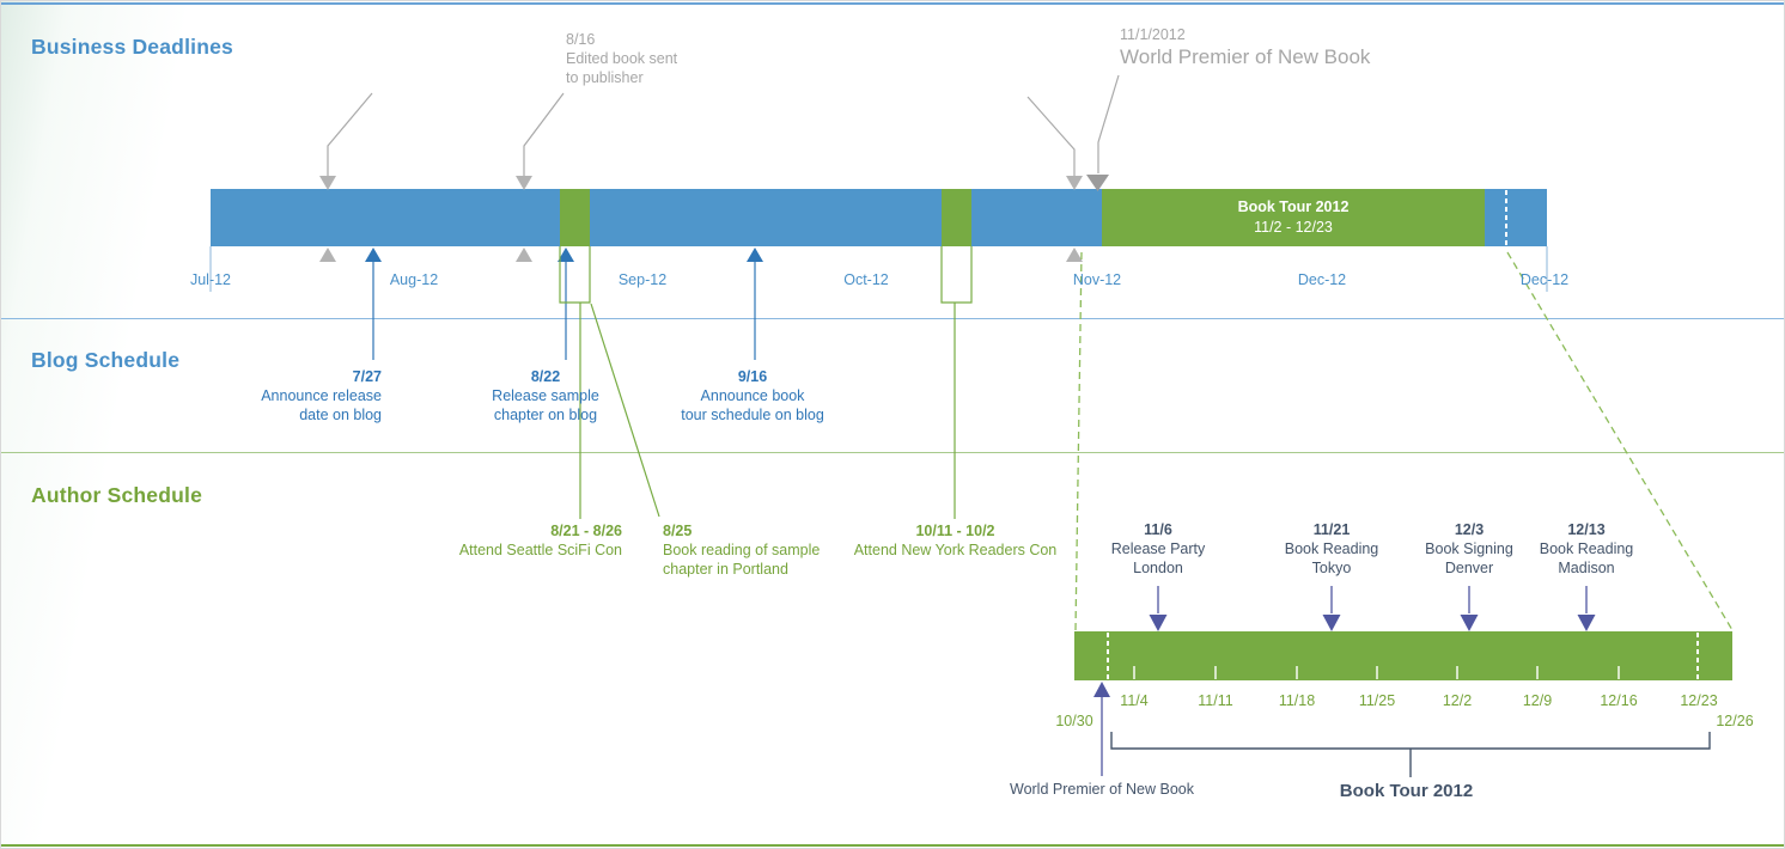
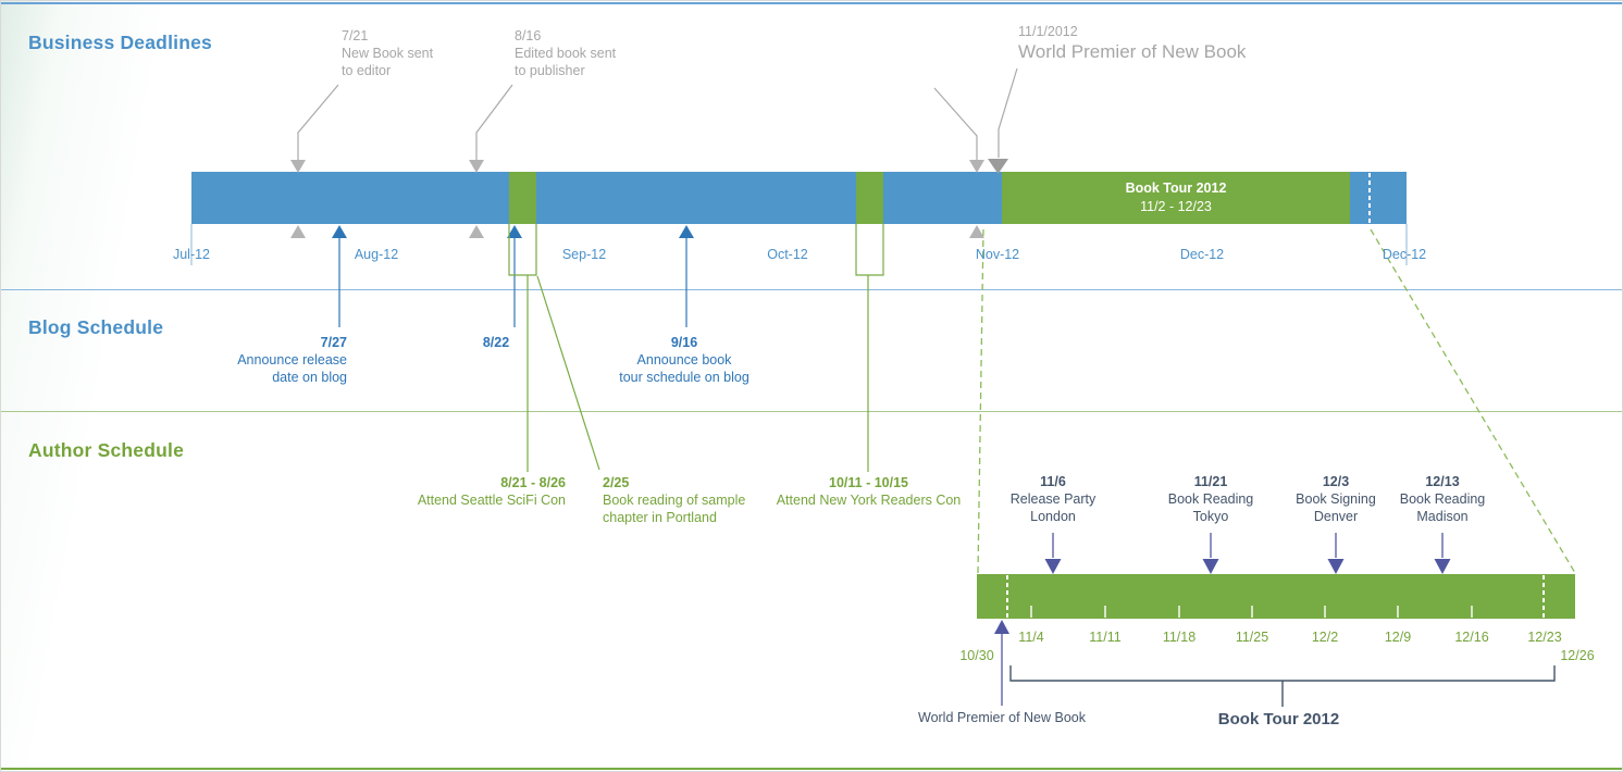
  Book Tour 2012
  11/2 - 12/23
  Business Deadlines
  Blog Schedule
  Author Schedule
+ 7/21
+ New Book sent
+ to editor
  8/16
  Edited book sent
  to publisher
  11/1/2012
  World Premier of New Book
  Jul-12
  Aug-12
  Sep-12
  Oct-12
  Nov-12
  Dec-12
  Dec-12
  7/27
  Announce release
  date on blog
  8/22
- Release sample
- chapter on blog
  9/16
  Announce book
  tour schedule on blog
  8/21 - 8/26
  Attend Seattle SciFi Con
- 8/25
+ 2/25
  Book reading of sample
  chapter in Portland
- 10/11 - 10/2
+ 10/11 - 10/15
  Attend New York Readers Con
  11/6
  Release Party
  London
  11/21
  Book Reading
  Tokyo
  12/3
  Book Signing
  Denver
  12/13
  Book Reading
  Madison
  11/4
  11/11
  11/18
  11/25
  12/2
  12/9
  12/16
  12/23
  10/30
  12/26
  World Premier of New Book
  Book Tour 2012
